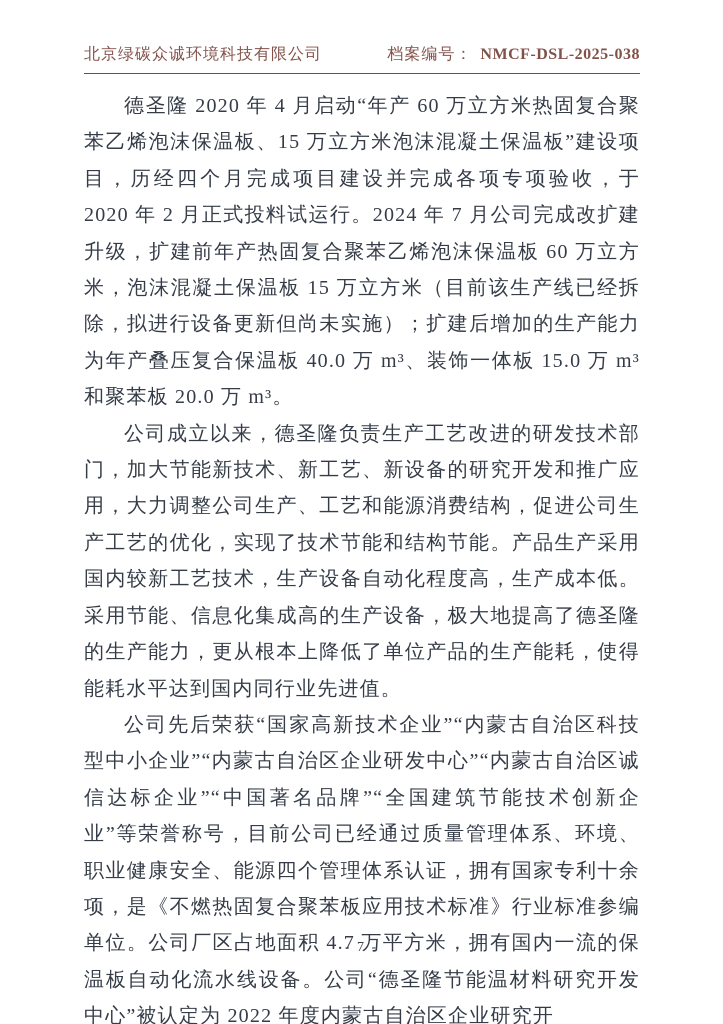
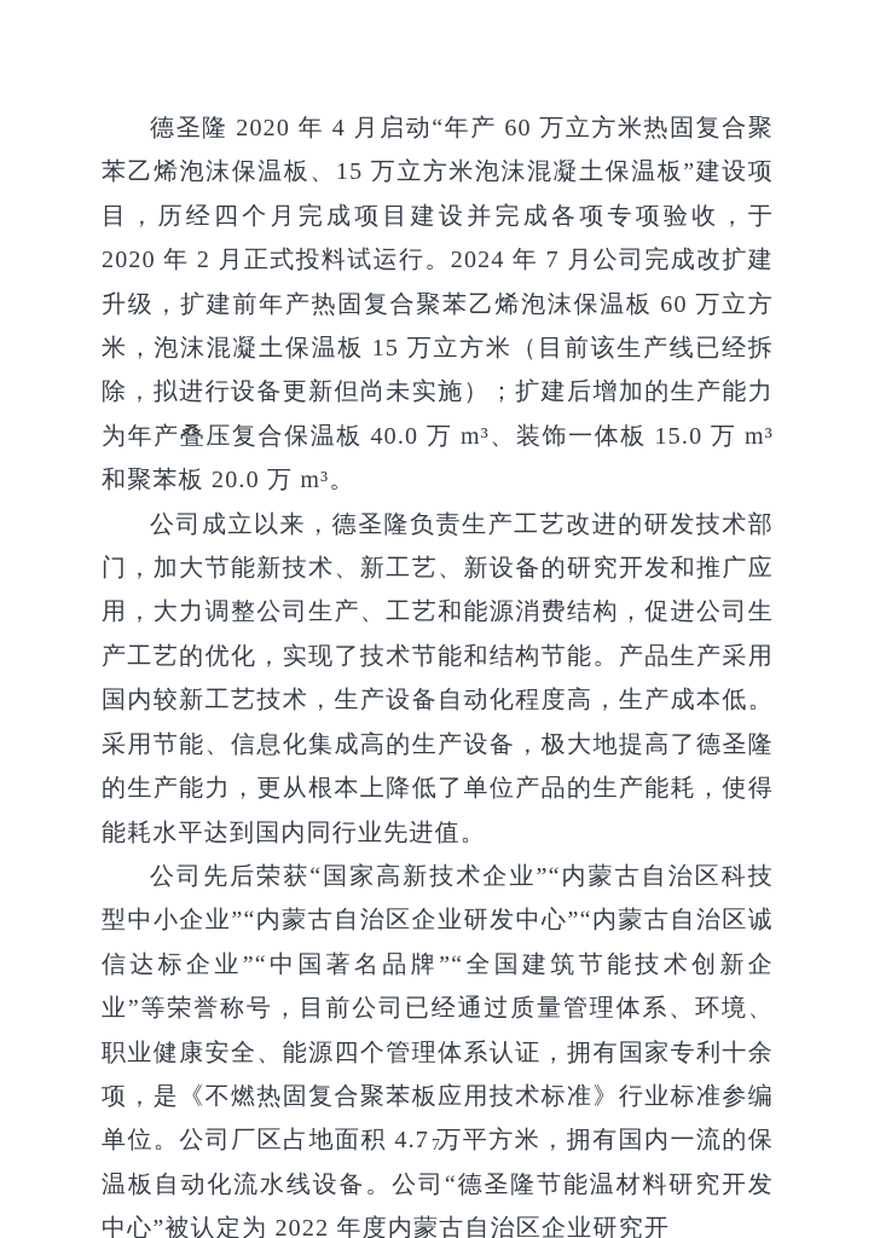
- 北京绿碳众诚环境科技有限公司
- 档案编号：
- NMCF-DSL-2025-038
  德圣隆 2020 年 4 月启动“年产 60 万立方米热固复合聚苯乙烯泡沫保温板、15 万立方米泡沫混凝土保温板”建设项目，历经四个月完成项目建设并完成各项专项验收，于 2020 年 2 月正式投料试运行。2024 年 7 月公司完成改扩建升级，扩建前年产热固复合聚苯乙烯泡沫保温板 60 万立方米，泡沫混凝土保温板 15 万立方米（目前该生产线已经拆除，拟进行设备更新但尚未实施）；扩建后增加的生产能力为年产叠压复合保温板 40.0 万 m³、装饰一体板 15.0 万 m³ 和聚苯板 20.0 万 m³。
  公司成立以来，德圣隆负责生产工艺改进的研发技术部门，加大节能新技术、新工艺、新设备的研究开发和推广应用，大力调整公司生产、工艺和能源消费结构，促进公司生产工艺的优化，实现了技术节能和结构节能。产品生产采用国内较新工艺技术，生产设备自动化程度高，生产成本低。采用节能、信息化集成高的生产设备，极大地提高了德圣隆的生产能力，更从根本上降低了单位产品的生产能耗，使得能耗水平达到国内同行业先进值。
  公司先后荣获“国家高新技术企业”“内蒙古自治区科技型中小企业”“内蒙古自治区企业研发中心”“内蒙古自治区诚信达标企业”“中国著名品牌”“全国建筑节能技术创新企业”等荣誉称号，目前公司已经通过质量管理体系、环境、职业健康安全、能源四个管理体系认证，拥有国家专利十余项，是《不燃热固复合聚苯板应用技术标准》行业标准参编单位。公司厂区占地面积 4.7 万平方米，拥有国内一流的保温板自动化流水线设备。公司“德圣隆节能温材料研究开发中心”被认定为 2022 年度内蒙古自治区企业研究开
  - 7 -
